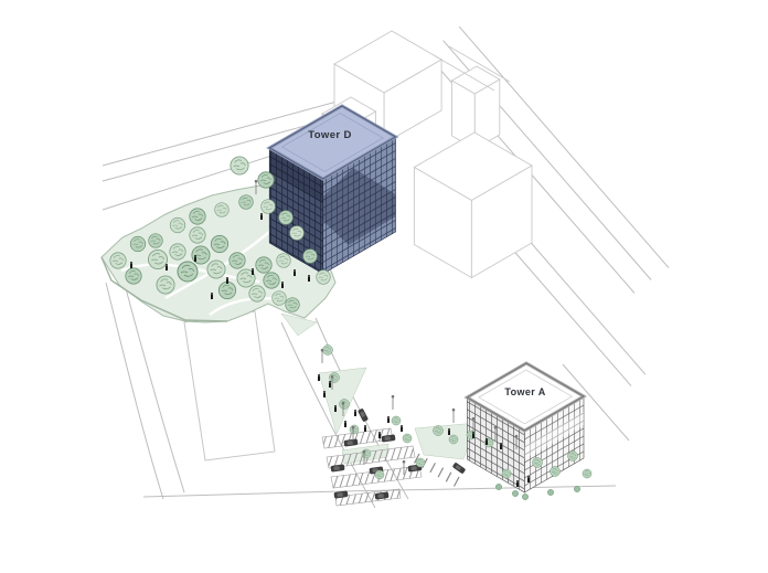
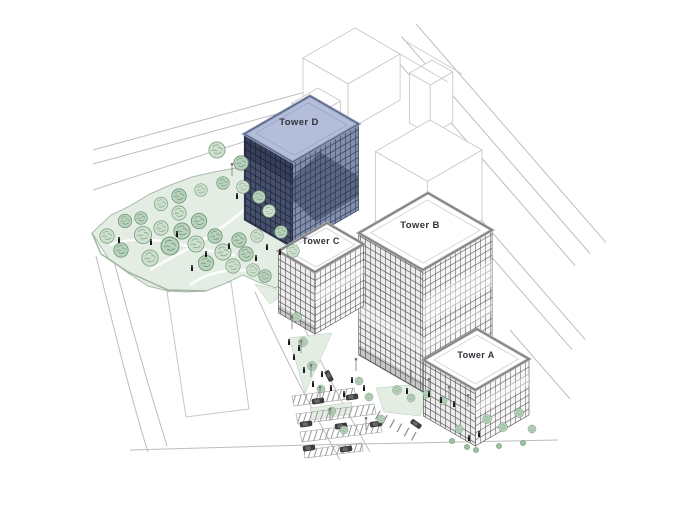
  Tower D
+ Tower B
+ Tower C
  Tower A
